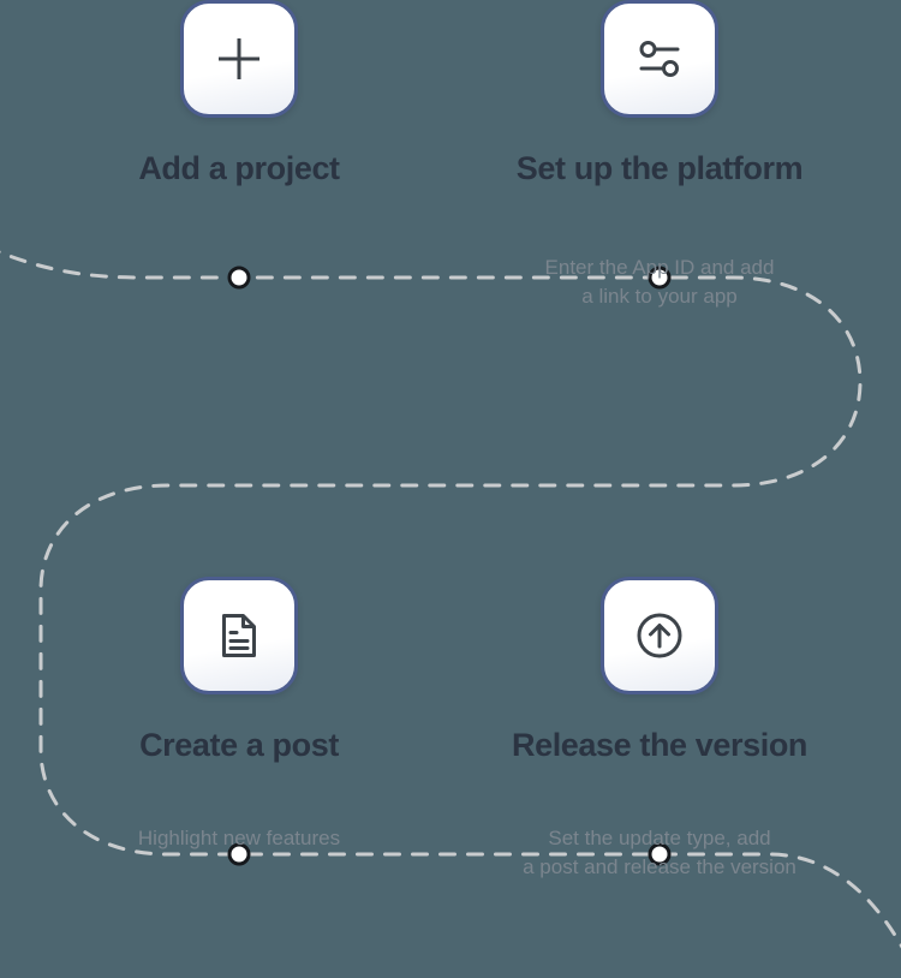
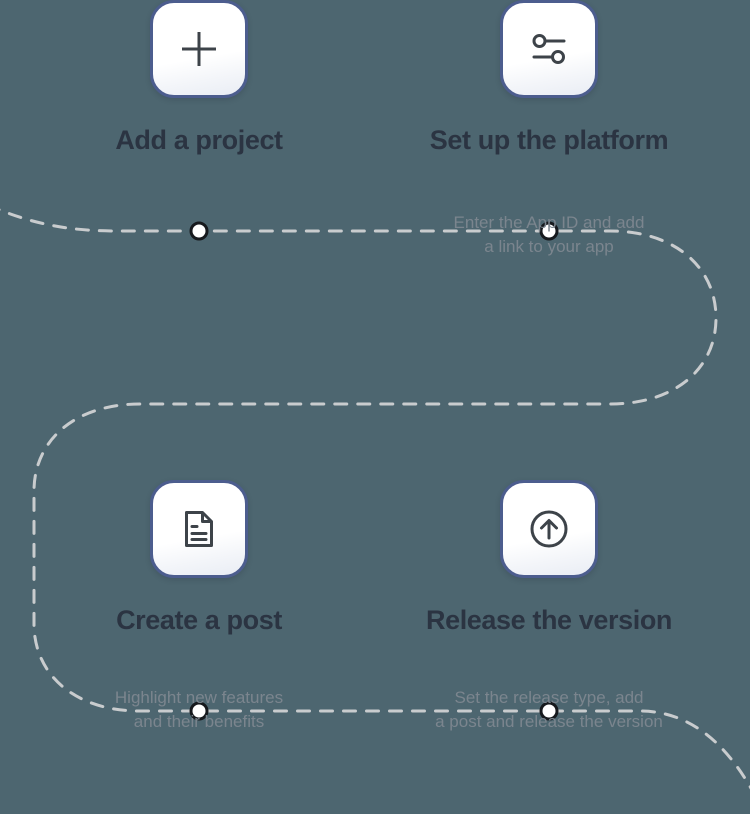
  Add a project
  Set up the platform
  Enter the App ID and add
  a link to your app
  Create a post
  Highlight new features
+ and their benefits
  Release the version
- Set the update type, add
+ Set the release type, add
  a post and release the version
